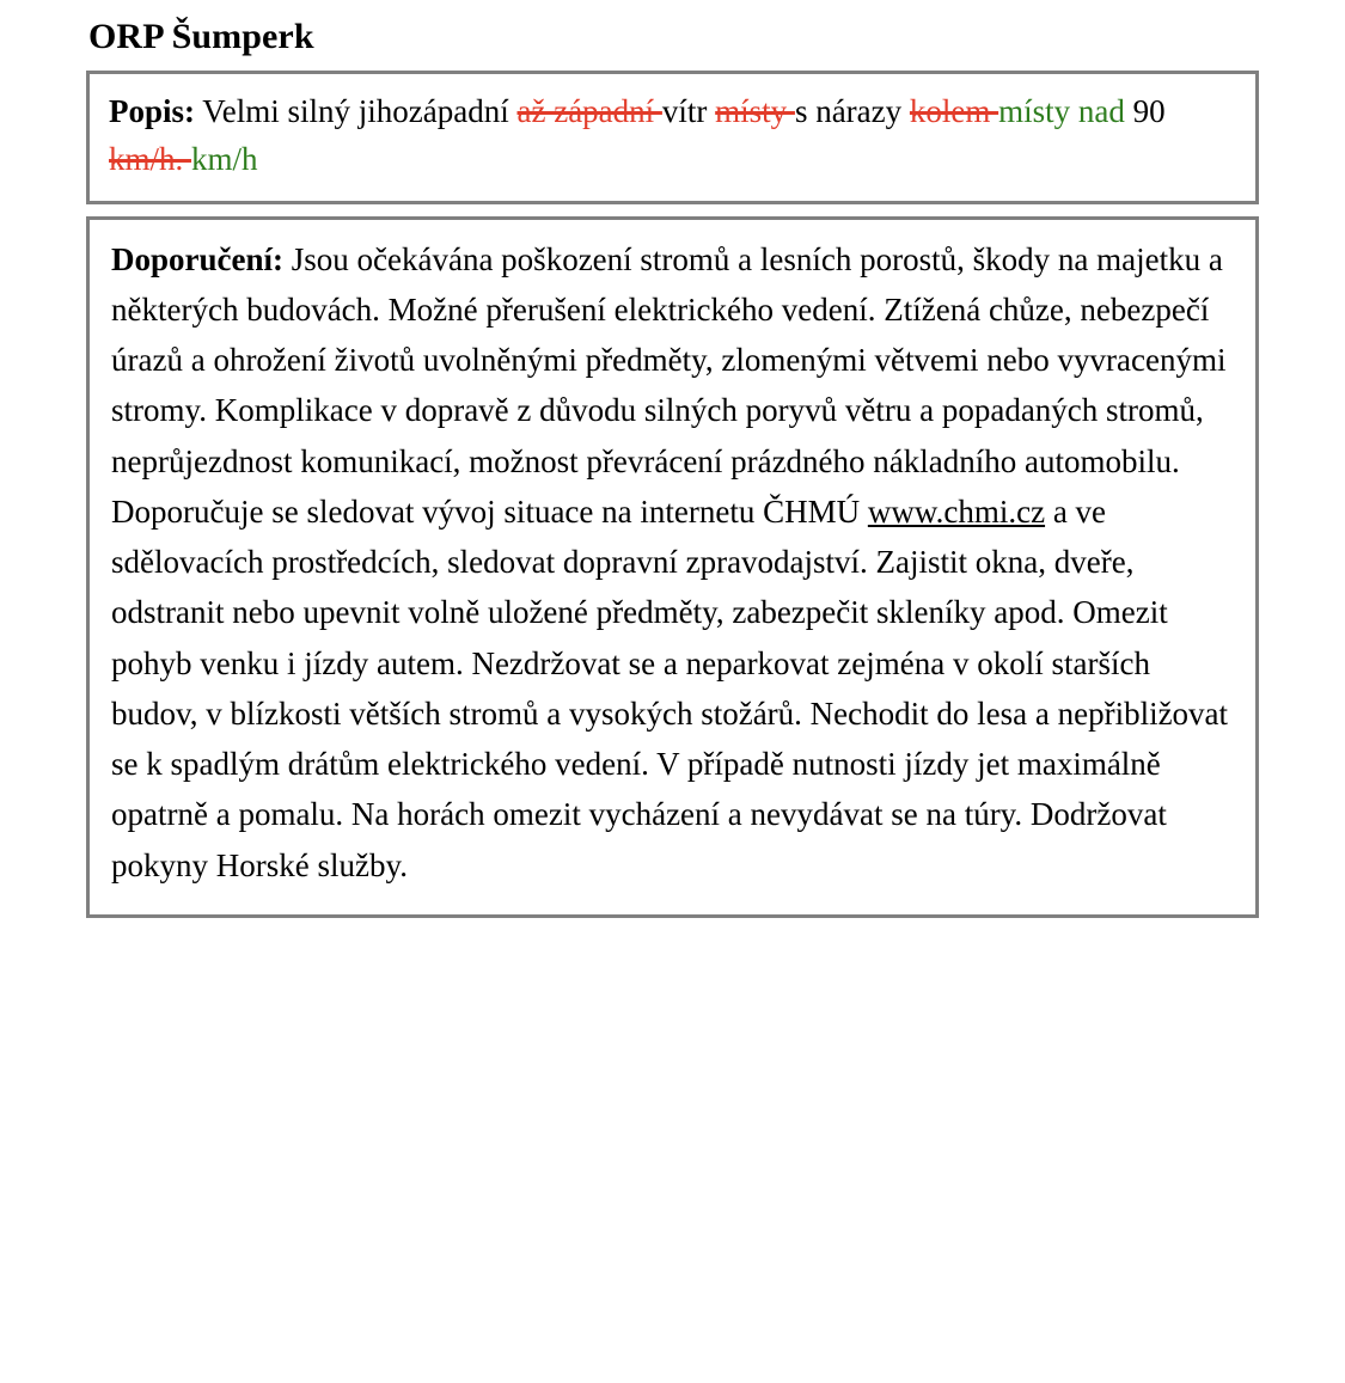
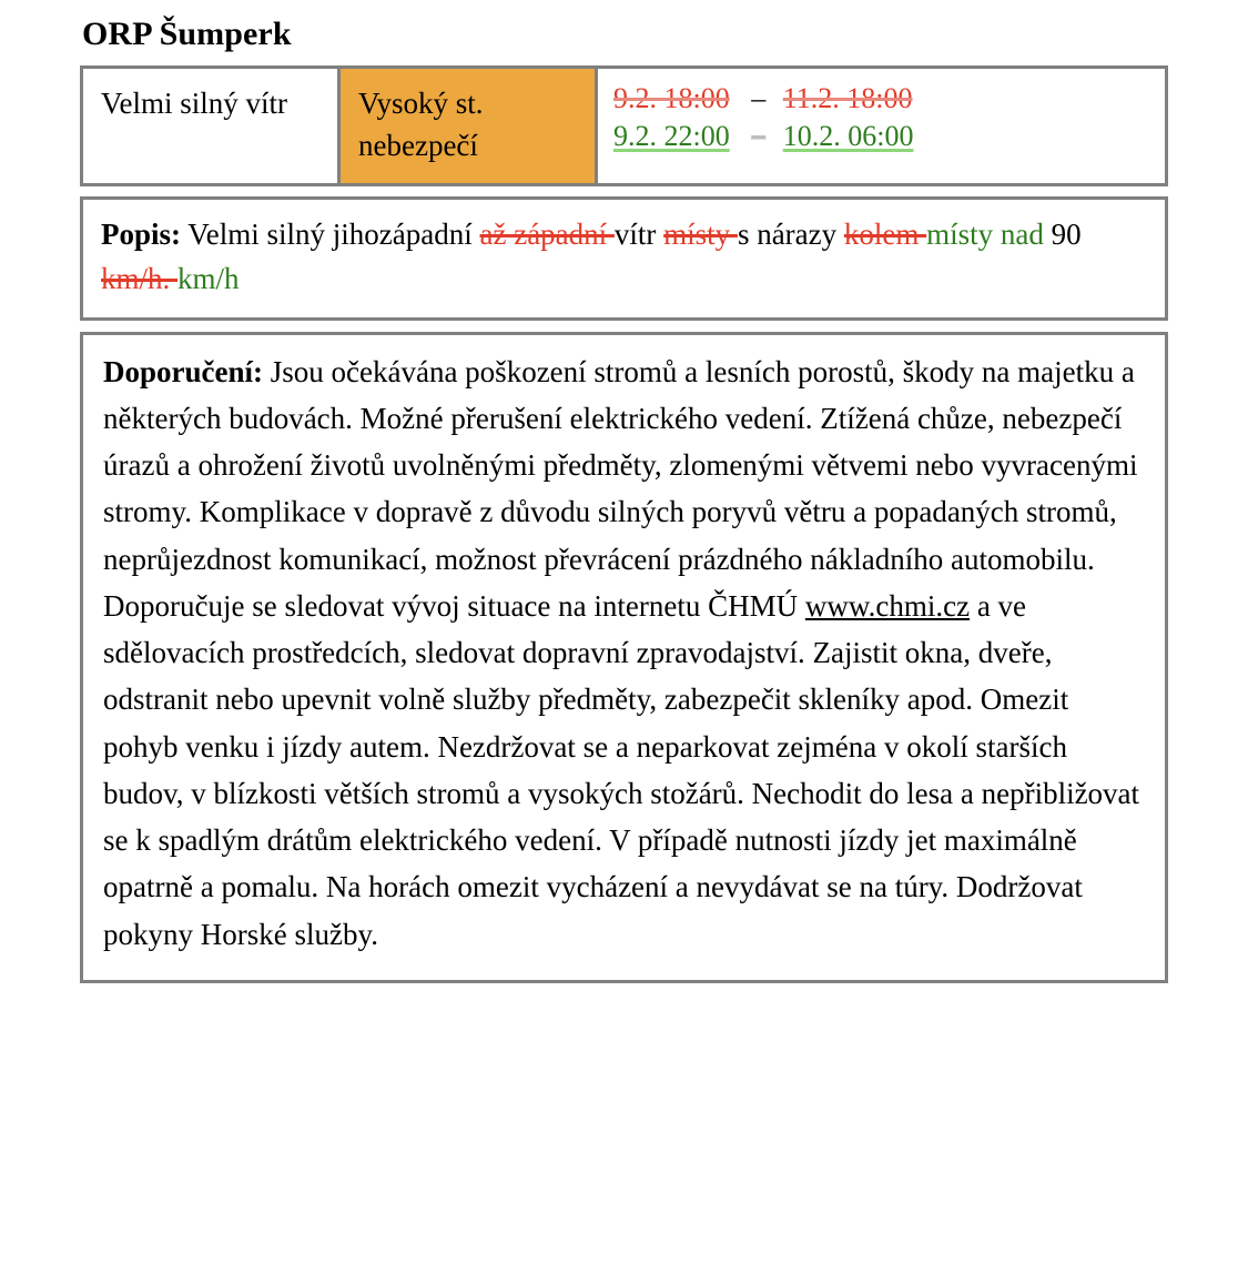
  ORP Šumperk
+ Velmi silný vítr	Vysoký st. nebezpečí	9.2. 18:00 – 11.2. 18:00 9.2. 22:00 – 10.2. 06:00
  Popis: Velmi silný jihozápadní až západní vítr místy s nárazy kolem místy nad 90 km/h. km/h
- Doporučení: Jsou očekávána poškození stromů a lesních porostů, škody na majetku a některých budovách. Možné přerušení elektrického vedení. Ztížená chůze, nebezpečí úrazů a ohrožení životů uvolněnými předměty, zlomenými větvemi nebo vyvracenými stromy. Komplikace v dopravě z důvodu silných poryvů větru a popadaných stromů, neprůjezdnost komunikací, možnost převrácení prázdného nákladního automobilu. Doporučuje se sledovat vývoj situace na internetu ČHMÚ www.chmi.cz a ve sdělovacích prostředcích, sledovat dopravní zpravodajství. Zajistit okna, dveře, odstranit nebo upevnit volně uložené předměty, zabezpečit skleníky apod. Omezit pohyb venku i jízdy autem. Nezdržovat se a neparkovat zejména v okolí starších budov, v blízkosti větších stromů a vysokých stožárů. Nechodit do lesa a nepřibližovat se k spadlým drátům elektrického vedení. V případě nutnosti jízdy jet maximálně opatrně a pomalu. Na horách omezit vycházení a nevydávat se na túry. Dodržovat pokyny Horské služby.
+ Doporučení: Jsou očekávána poškození stromů a lesních porostů, škody na majetku a některých budovách. Možné přerušení elektrického vedení. Ztížená chůze, nebezpečí úrazů a ohrožení životů uvolněnými předměty, zlomenými větvemi nebo vyvracenými stromy. Komplikace v dopravě z důvodu silných poryvů větru a popadaných stromů, neprůjezdnost komunikací, možnost převrácení prázdného nákladního automobilu. Doporučuje se sledovat vývoj situace na internetu ČHMÚ www.chmi.cz a ve sdělovacích prostředcích, sledovat dopravní zpravodajství. Zajistit okna, dveře, odstranit nebo upevnit volně služby předměty, zabezpečit skleníky apod. Omezit pohyb venku i jízdy autem. Nezdržovat se a neparkovat zejména v okolí starších budov, v blízkosti větších stromů a vysokých stožárů. Nechodit do lesa a nepřibližovat se k spadlým drátům elektrického vedení. V případě nutnosti jízdy jet maximálně opatrně a pomalu. Na horách omezit vycházení a nevydávat se na túry. Dodržovat pokyny Horské služby.
